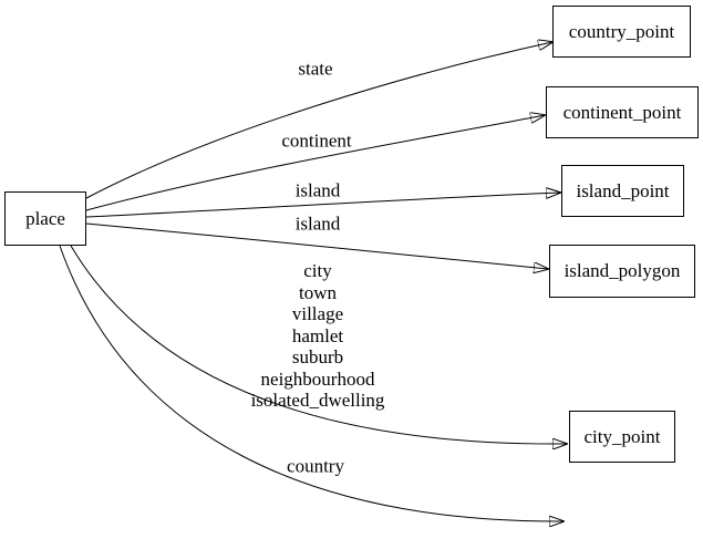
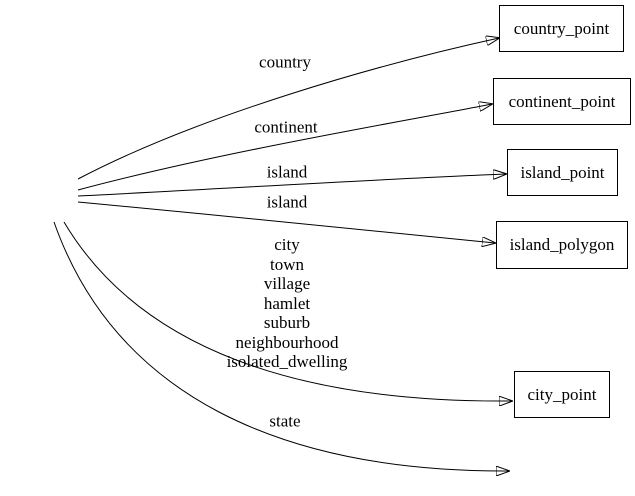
- place
  country_point
  continent_point
  island_point
  island_polygon
  city_point
- state
+ country
  continent
  island
  island
  city
  town
  village
  hamlet
  suburb
  neighbourhood
  isolated_dwelling
- country
+ state
